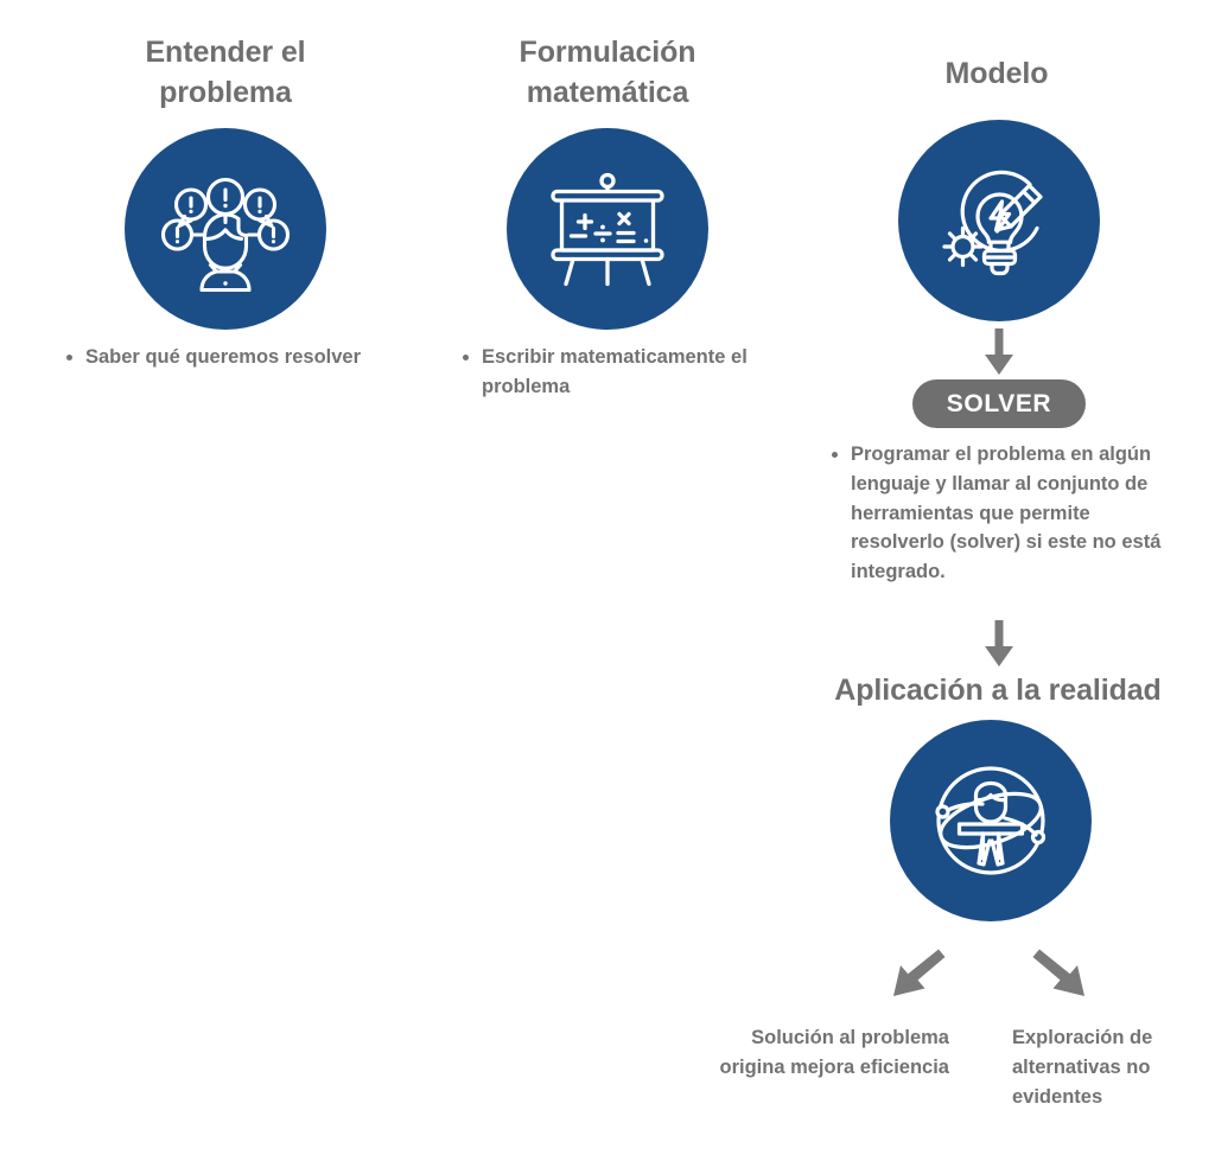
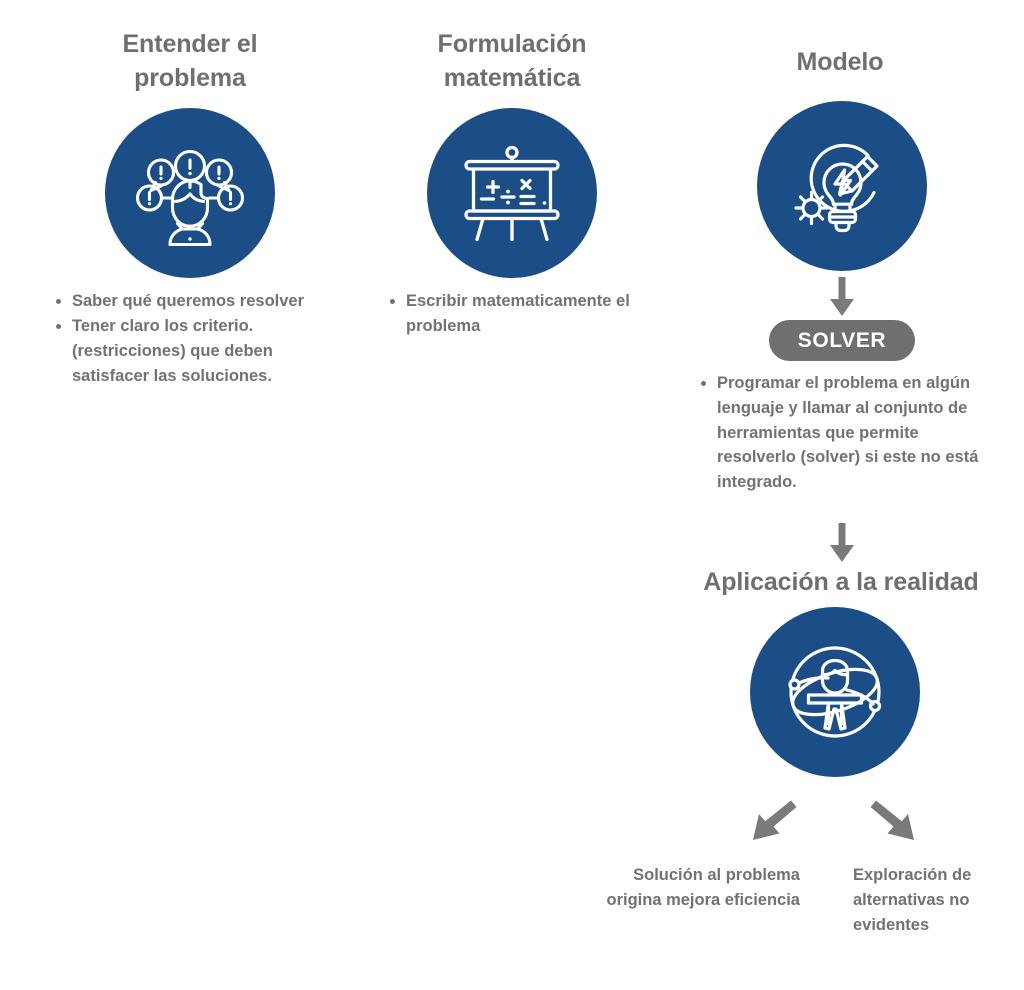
  Entender el problema
  Saber qué queremos resolver
+ Tener claro los criterio. (restricciones) que deben satisfacer las soluciones.
  Formulación matemática
  Escribir matematicamente el problema
  Modelo
  SOLVER
  Programar el problema en algún lenguaje y llamar al conjunto de herramientas que permite resolverlo (solver) si este no está integrado.
  Aplicación a la realidad
  Solución al problema origina mejora eficiencia
  Exploración de alternativas no evidentes
